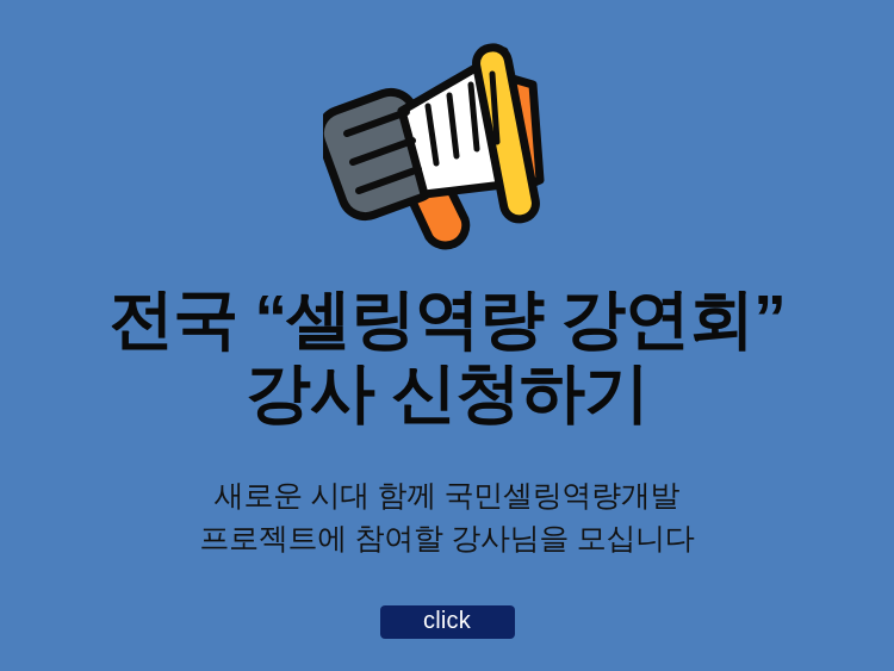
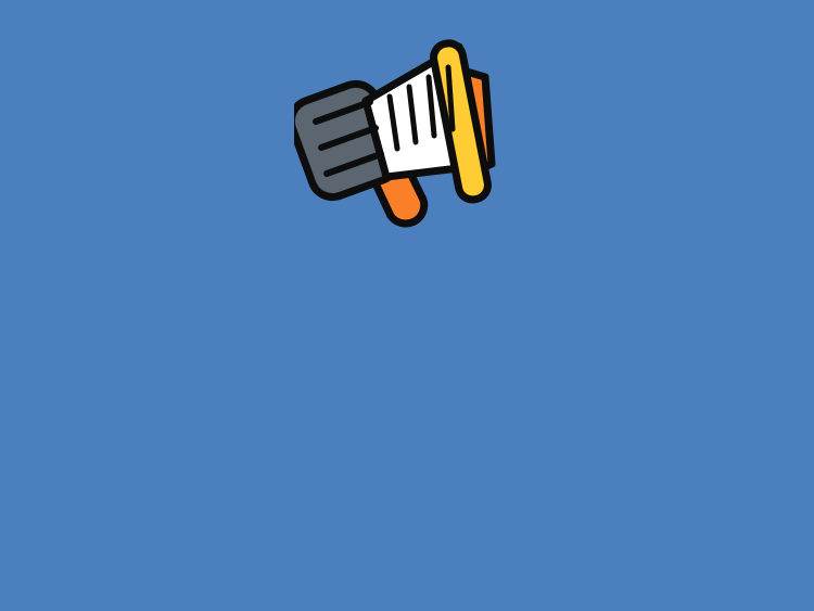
- 전국 “셀링역량 강연회”
- 강사 신청하기
- 새로운 시대 함께 국민셀링역량개발
- 프로젝트에 참여할 강사님을 모십니다
- click
